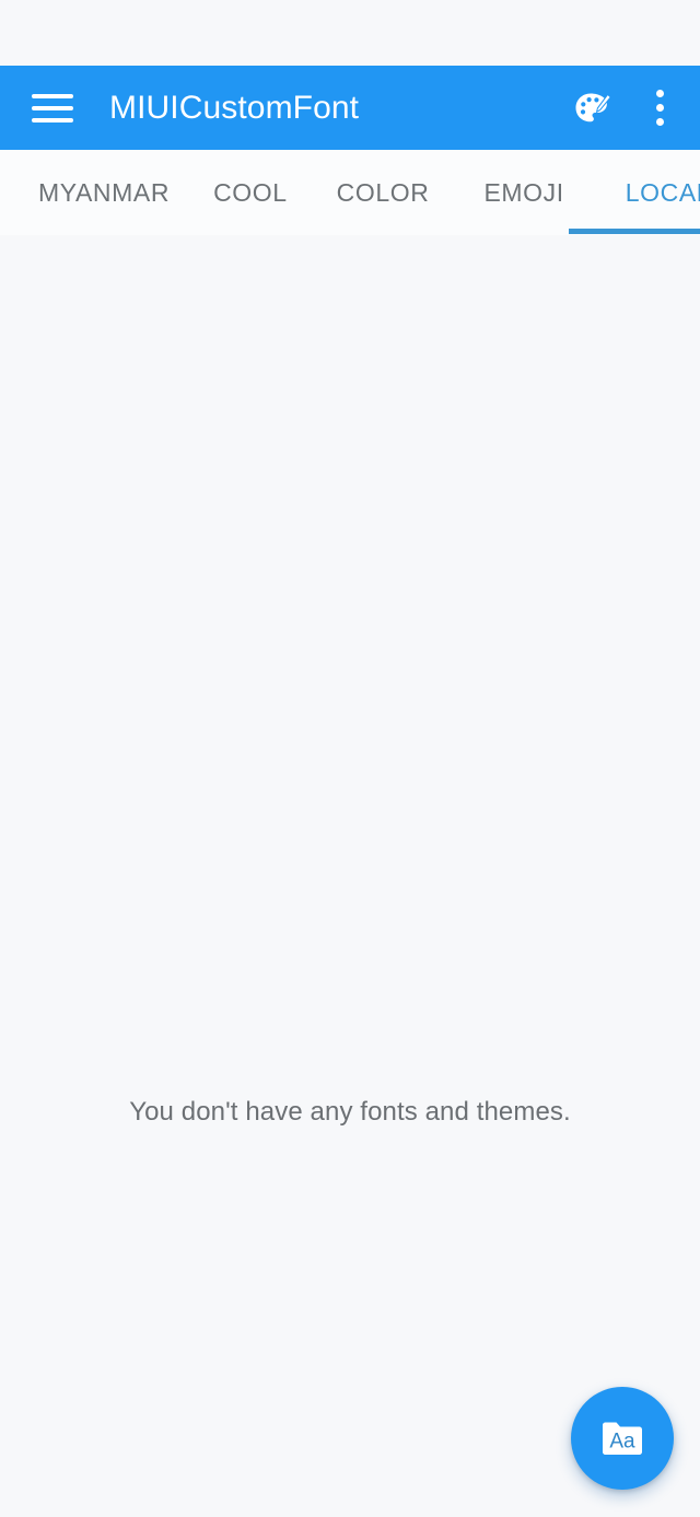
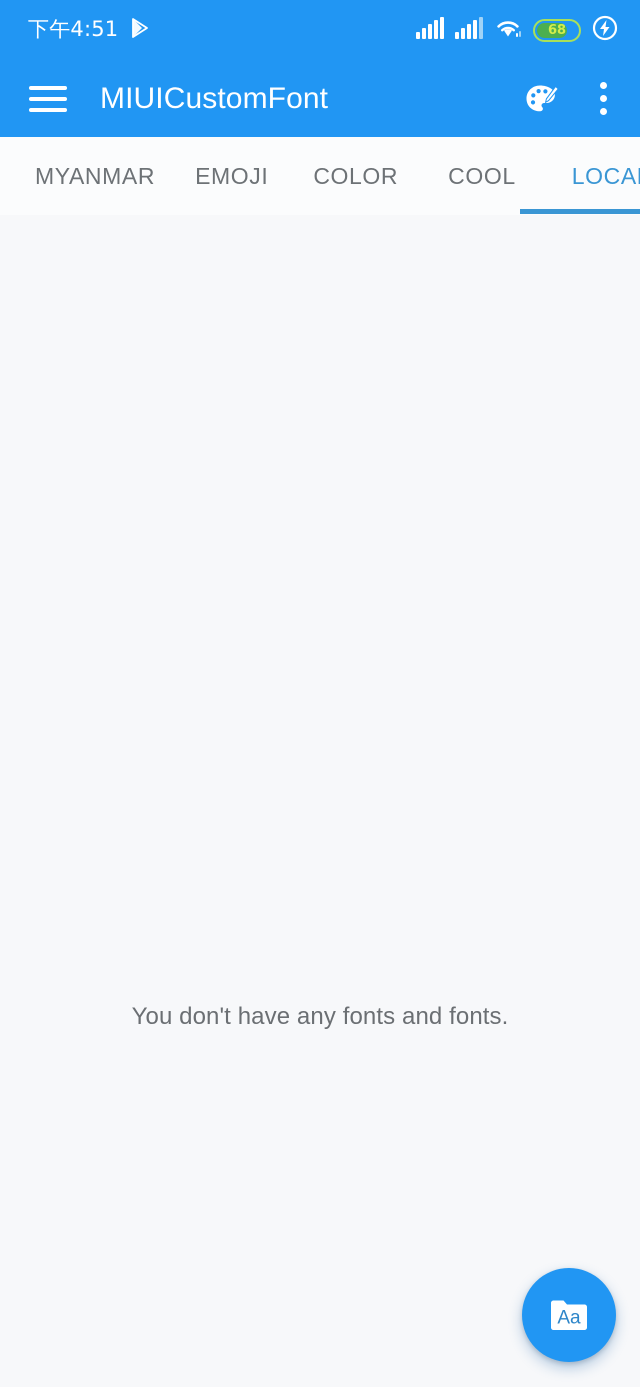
+ 下午4:51
+ 68
  MIUICustomFont
  MYANMAR
- COOL
+ EMOJI
  COLOR
- EMOJI
+ COOL
  LOCA
- You don't have any fonts and themes.
+ You don't have any fonts and fonts.
  Aa
